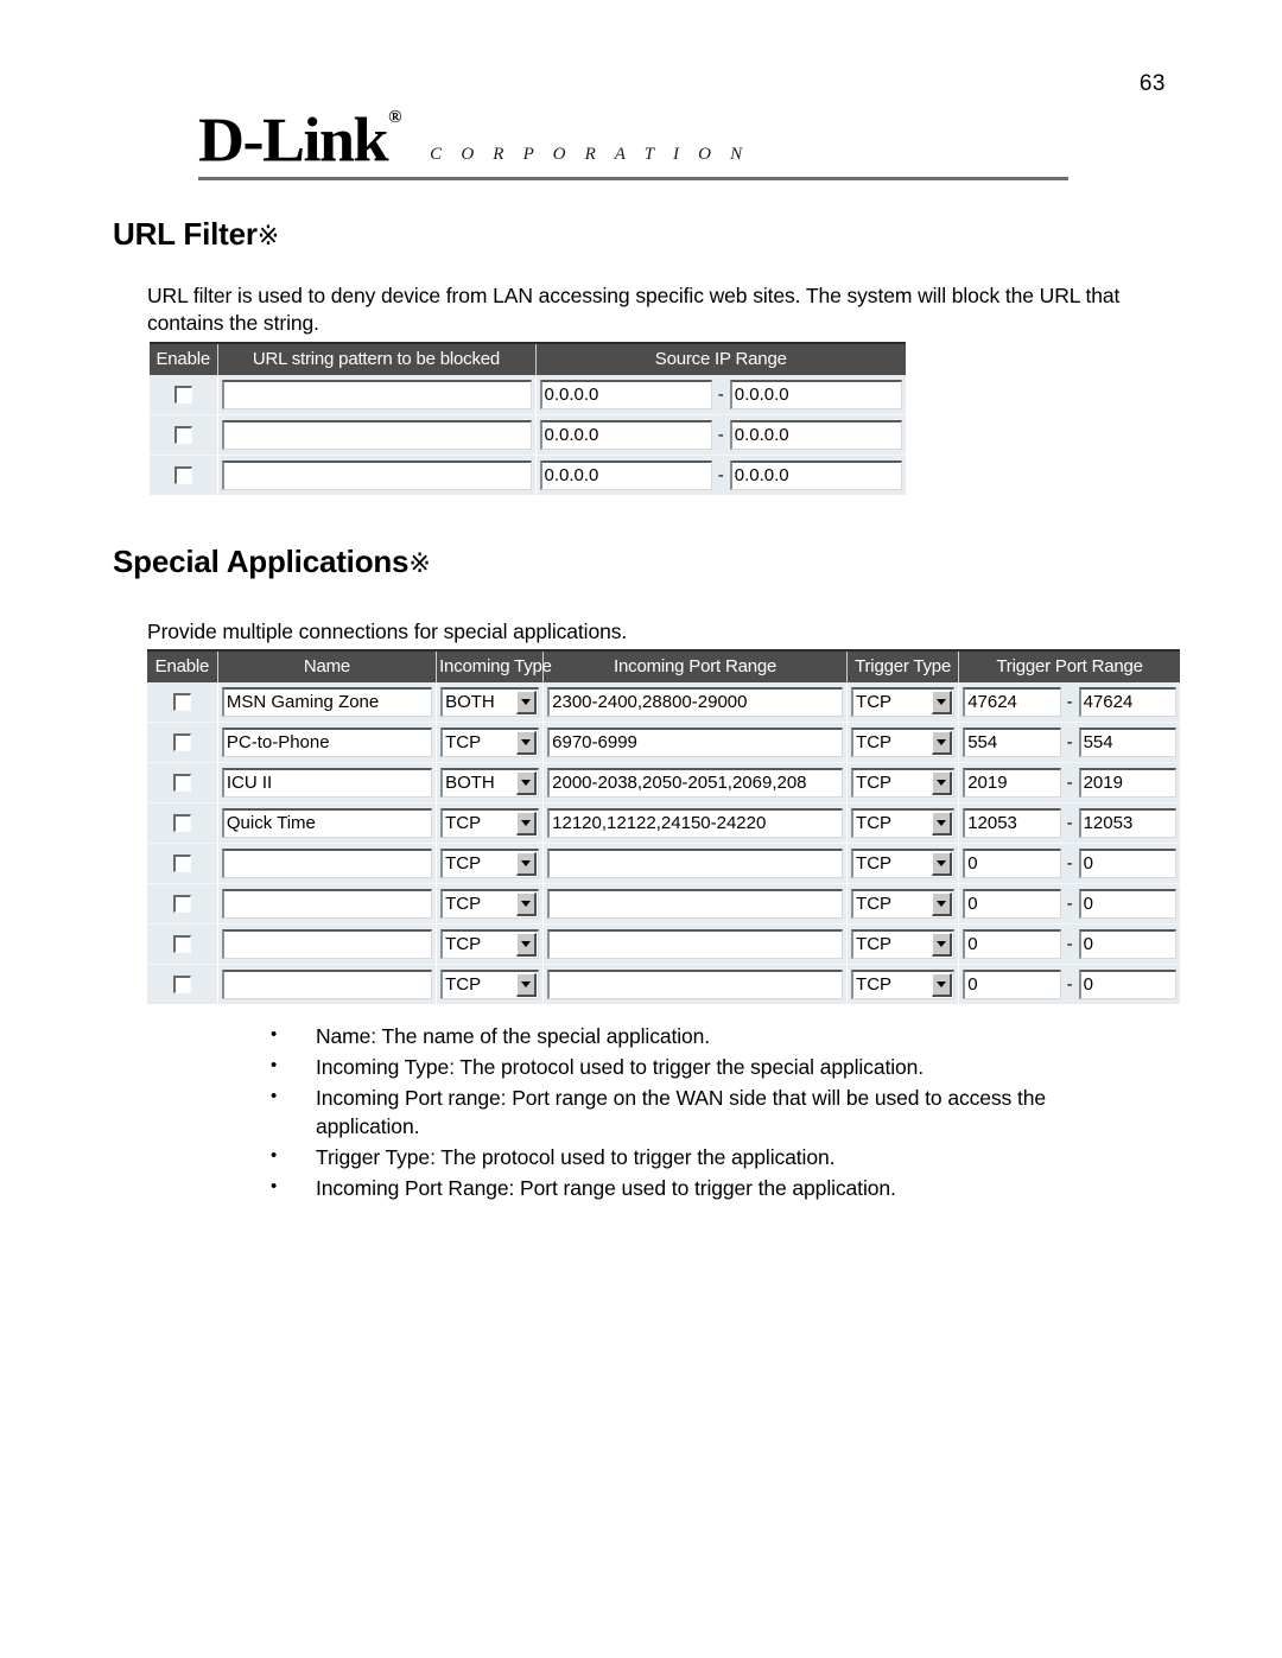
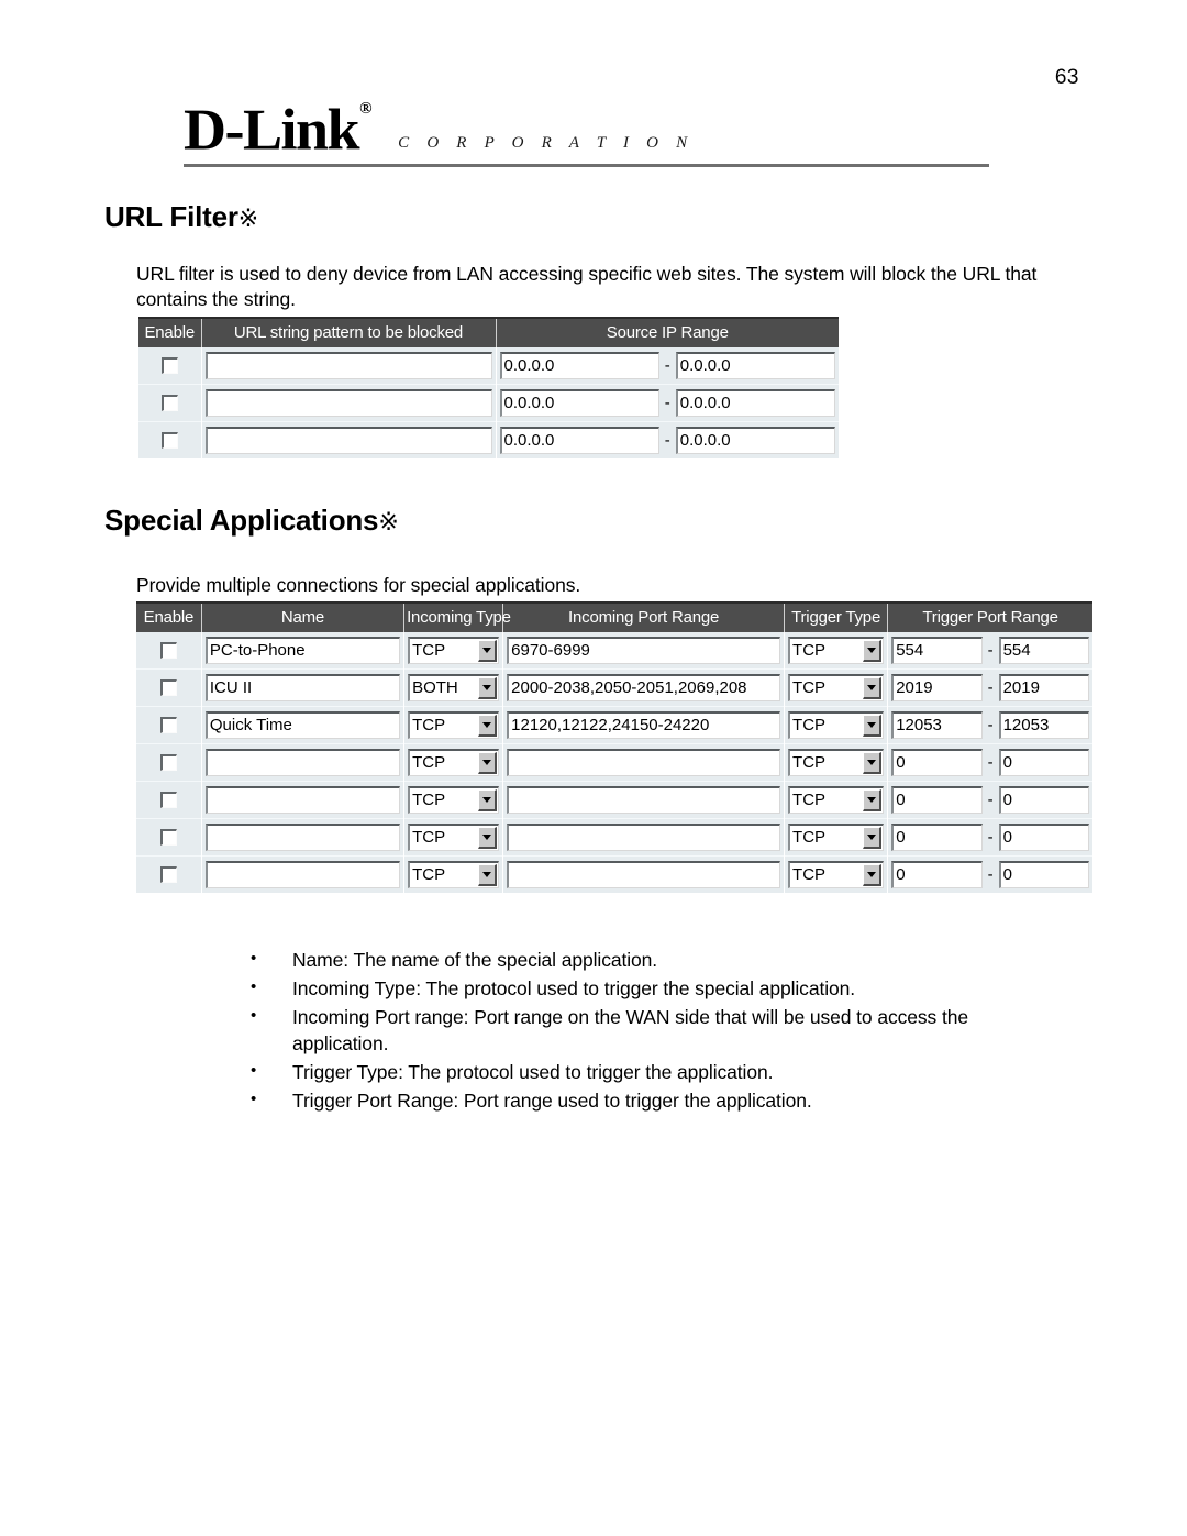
  63
  D-Link®
  C O R P O R A T I O N
  URL Filter※
  URL filter is used to deny device from LAN accessing specific web sites. The system will block the URL that contains the string.
  Enable	URL string pattern to be blocked	Source IP Range
  		0.0.0.0 - 0.0.0.0
  		0.0.0.0 - 0.0.0.0
  		0.0.0.0 - 0.0.0.0
  Special Applications※
  Provide multiple connections for special applications.
  Enable	Name	Incoming Type	Incoming Port Range	Trigger Type	Trigger Port Range
- 	MSN Gaming Zone	BOTH	2300-2400,28800-29000	TCP	47624 - 47624
  	PC-to-Phone	TCP	6970-6999	TCP	554 - 554
  	ICU II	BOTH	2000-2038,2050-2051,2069,208	TCP	2019 - 2019
  	Quick Time	TCP	12120,12122,24150-24220	TCP	12053 - 12053
  		TCP		TCP	0 - 0
  		TCP		TCP	0 - 0
  		TCP		TCP	0 - 0
  		TCP		TCP	0 - 0
  Name: The name of the special application.
  Incoming Type: The protocol used to trigger the special application.
  Incoming Port range: Port range on the WAN side that will be used to access the application.
  Trigger Type: The protocol used to trigger the application.
- Incoming Port Range: Port range used to trigger the application.
+ Trigger Port Range: Port range used to trigger the application.
